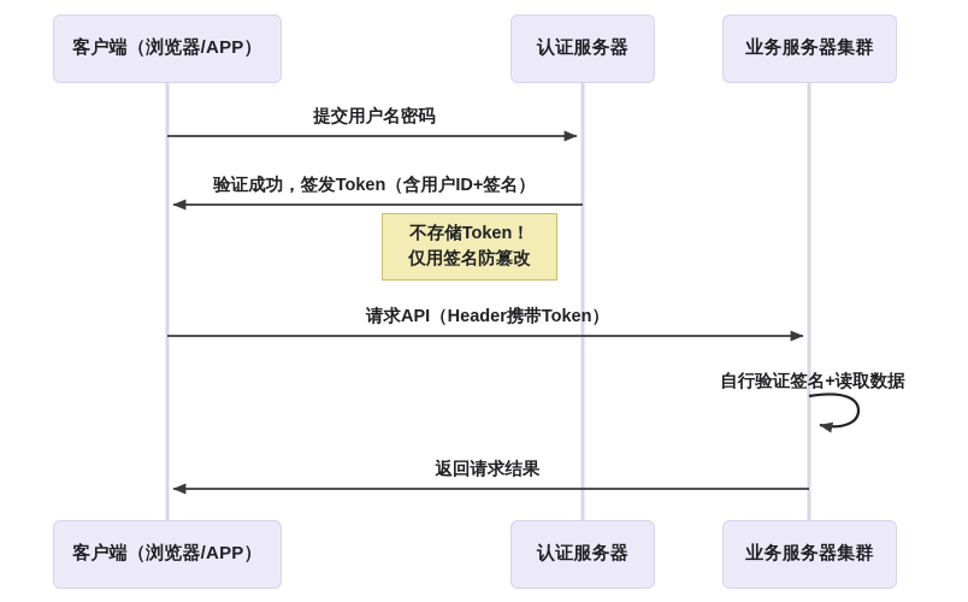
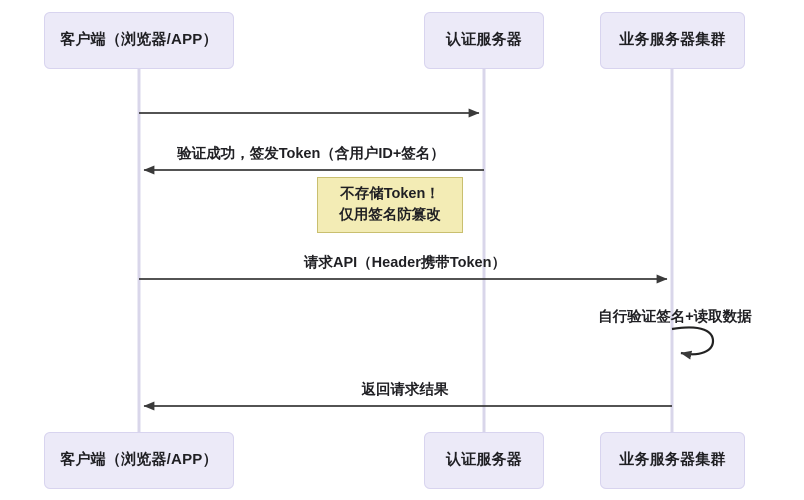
  客户端（浏览器/APP）
  认证服务器
  业务服务器集群
  客户端（浏览器/APP）
  认证服务器
  业务服务器集群
- 提交用户名密码
  验证成功，签发Token（含用户ID+签名）
  请求API（Header携带Token）
  返回请求结果
  自行验证签名+读取数据
  不存储Token！
  仅用签名防篡改
